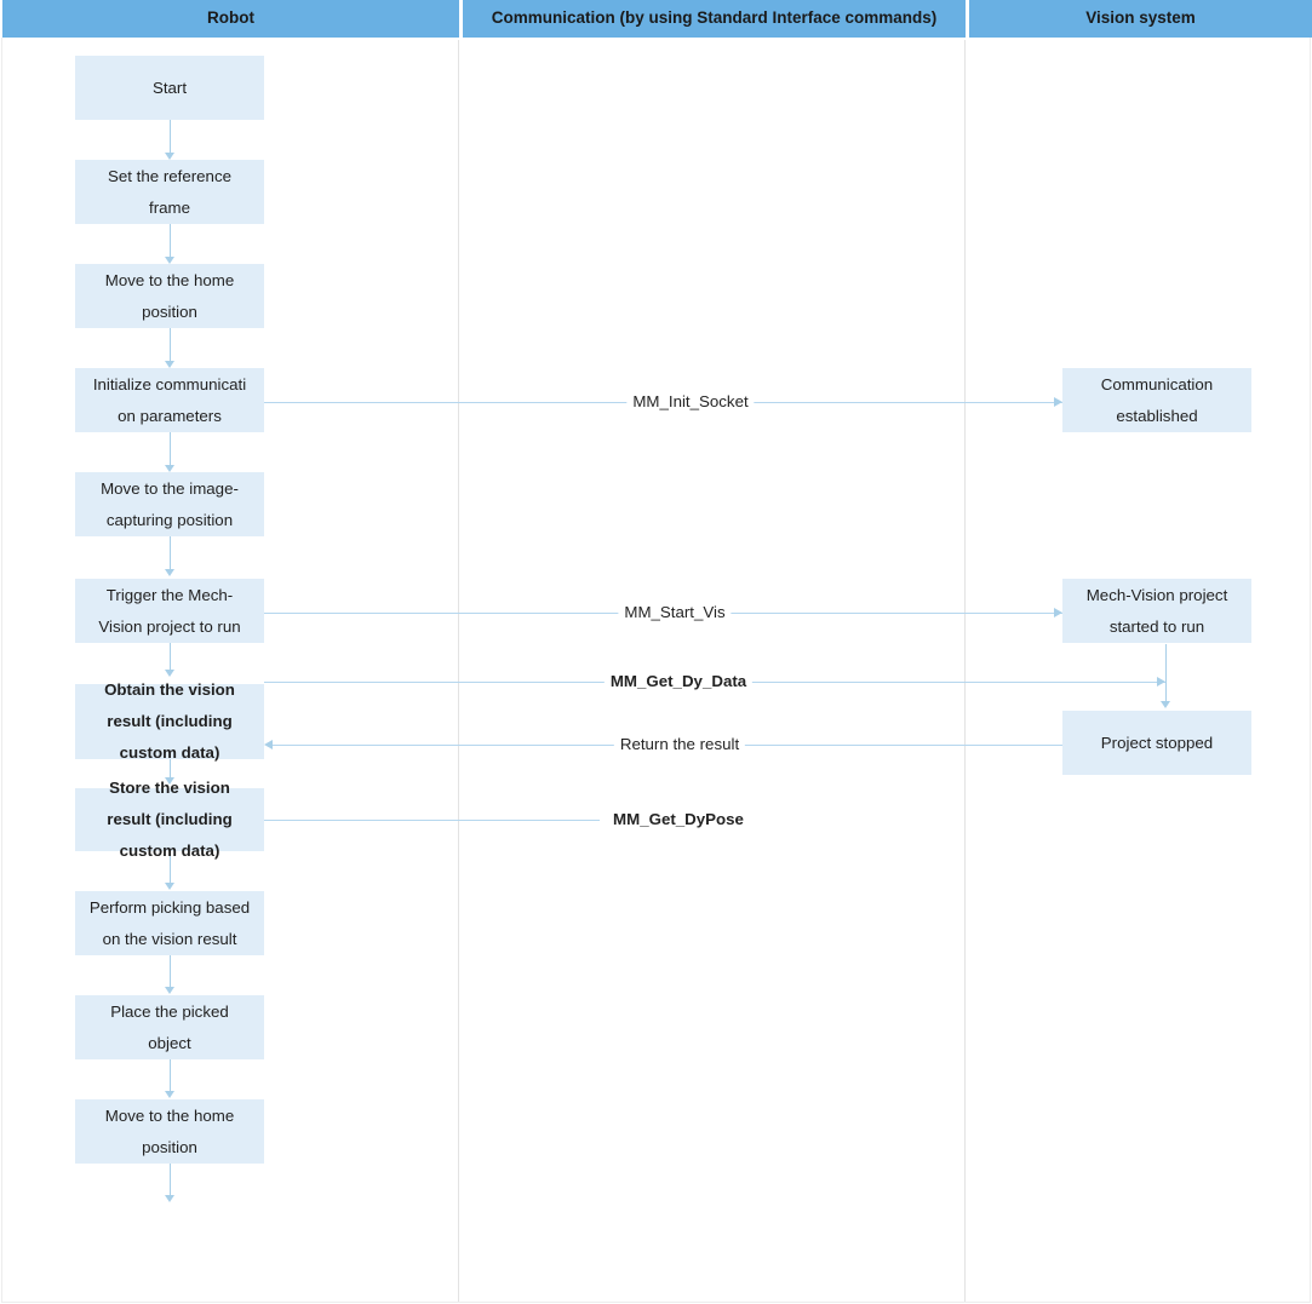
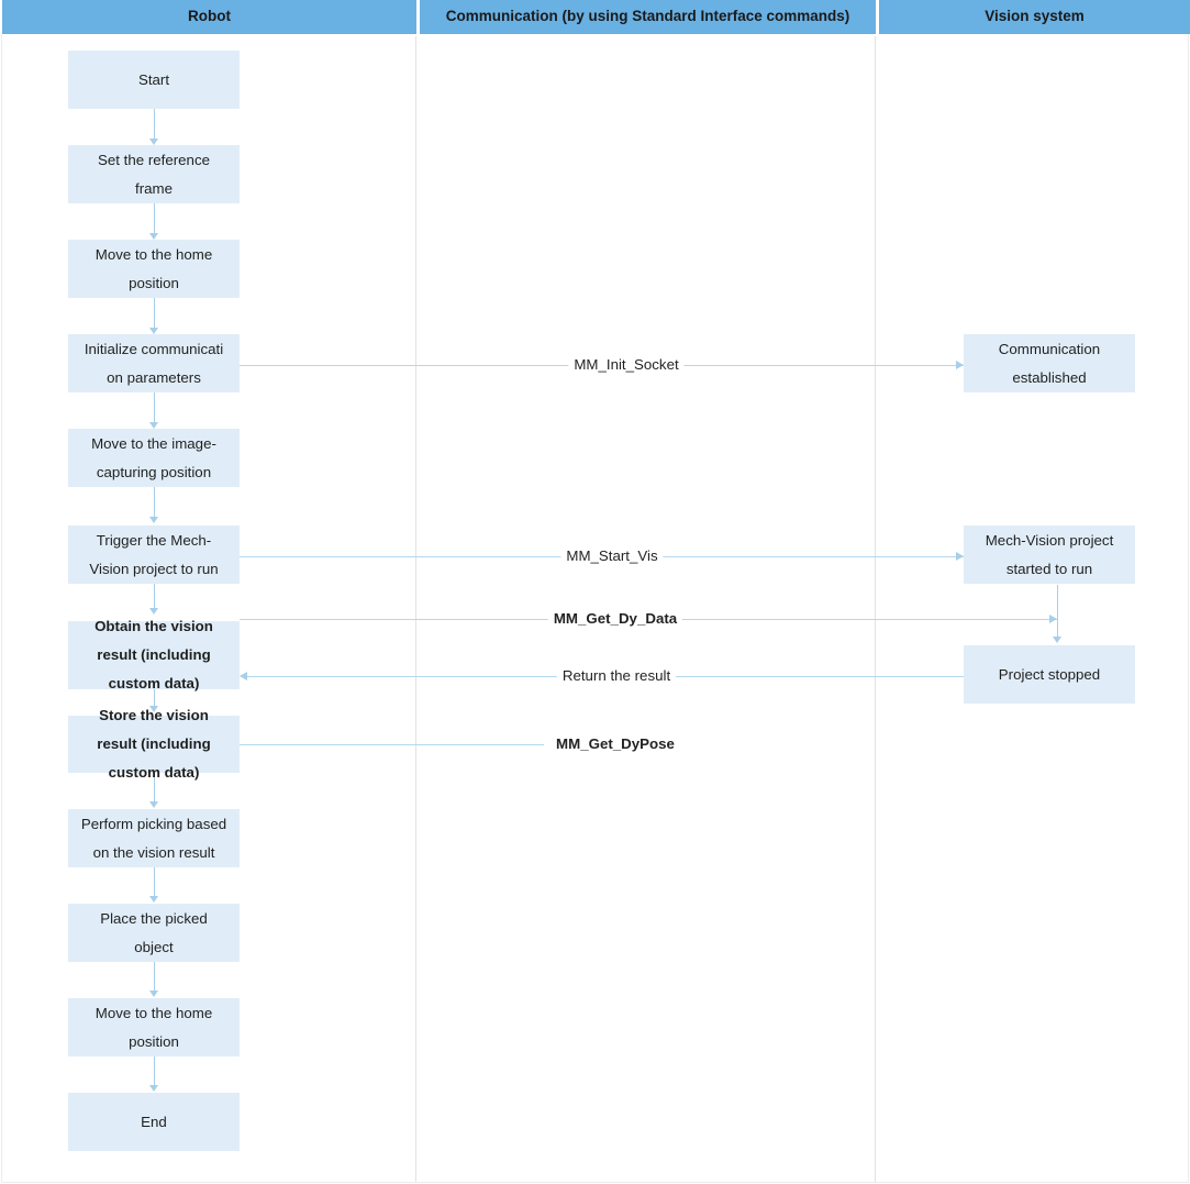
  Robot
  Communication (by using Standard Interface commands)
  Vision system
  Start
  Set the reference
  frame
  Move to the home
  position
  Initialize communicati
  on parameters
  Move to the image-
  capturing position
  Trigger the Mech-
  Vision project to run
  Obtain the vision
  result (including
  custom data)
  Store the vision
  result (including
  custom data)
  Perform picking based
  on the vision result
  Place the picked
  object
  Move to the home
  position
+ End
  Communication
  established
  Mech-Vision project
  started to run
  Project stopped
  MM_Init_Socket
  MM_Start_Vis
  MM_Get_Dy_Data
  Return the result
  MM_Get_DyPose
